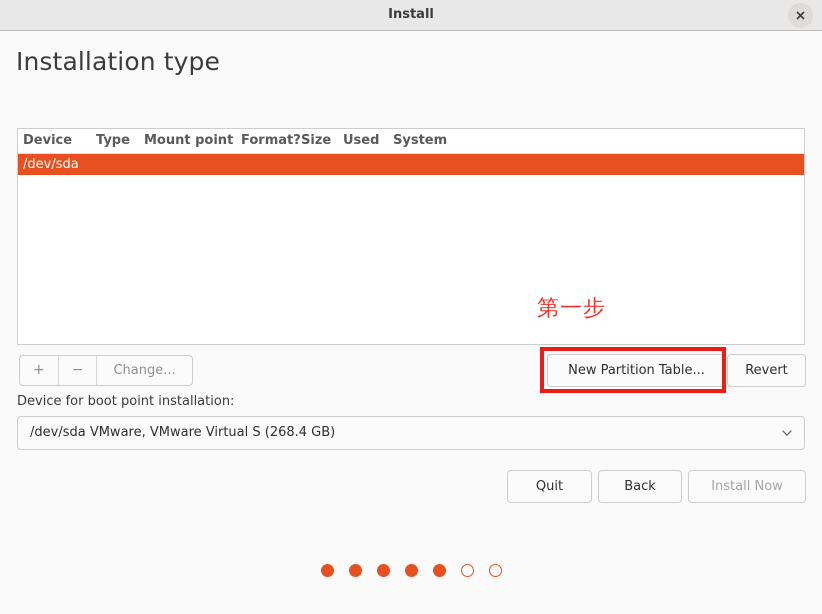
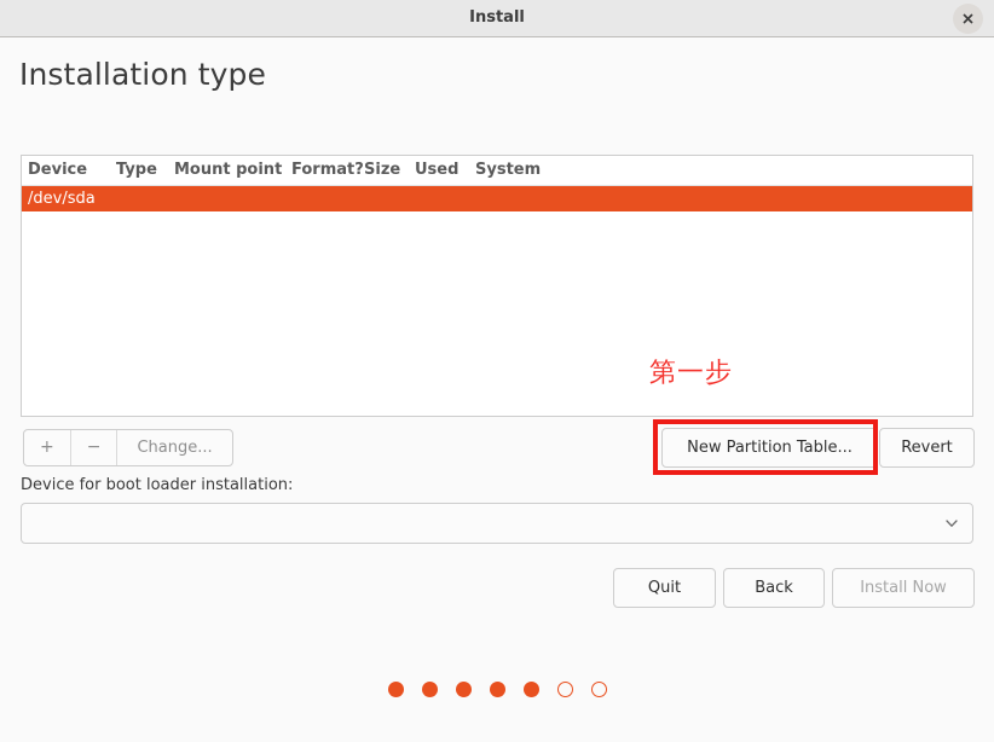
  Install
  Installation type
  Device	Type	Mount point	Format?	Size	Used	System
  /dev/sda
  +
  −
  Change...
  New Partition Table...
  Revert
  第一步
- Device for boot point installation:
+ Device for boot loader installation:
- /dev/sda VMware, VMware Virtual S (268.4 GB)
  Quit
  Back
  Install Now
